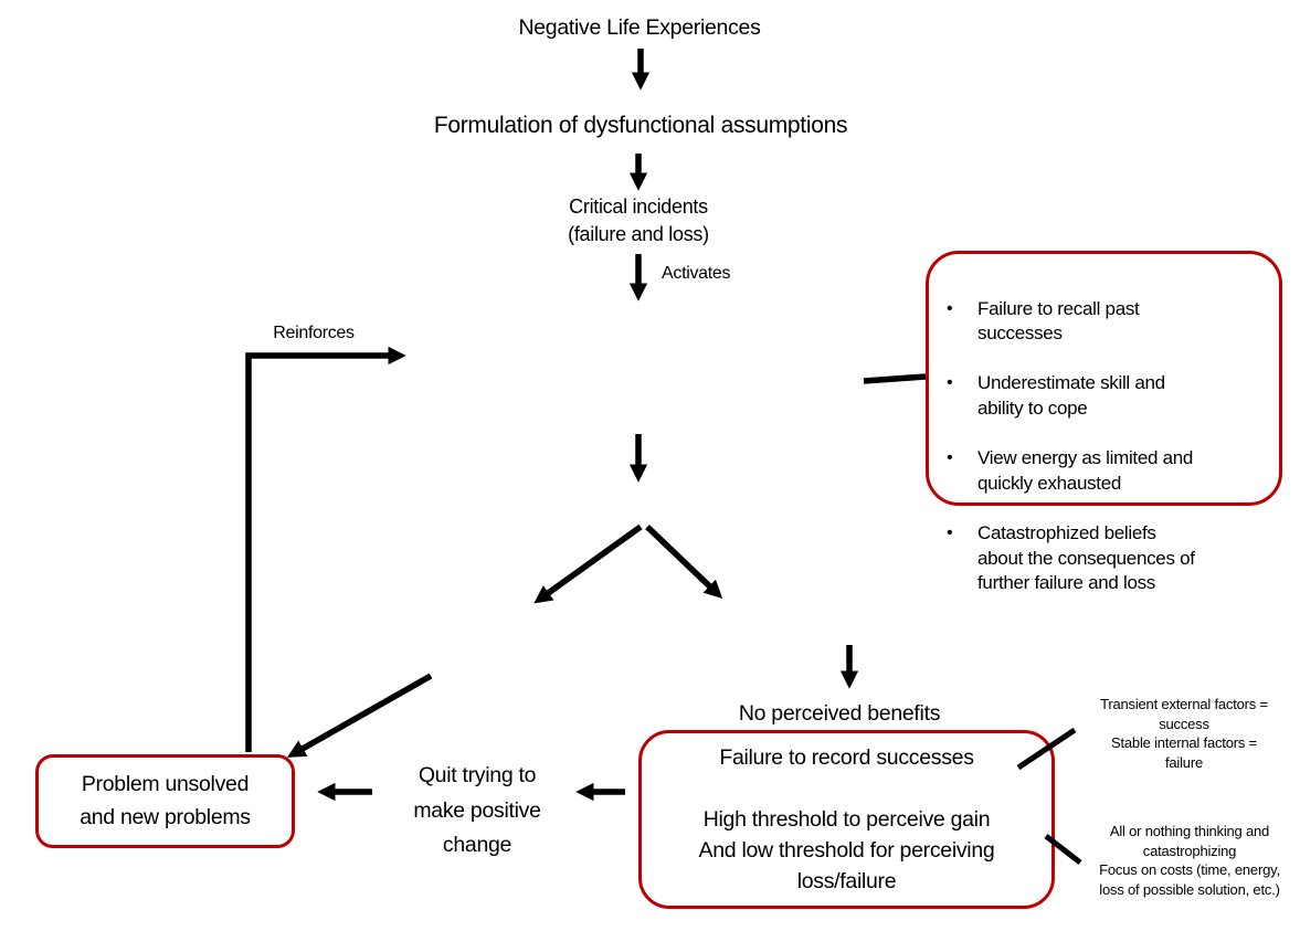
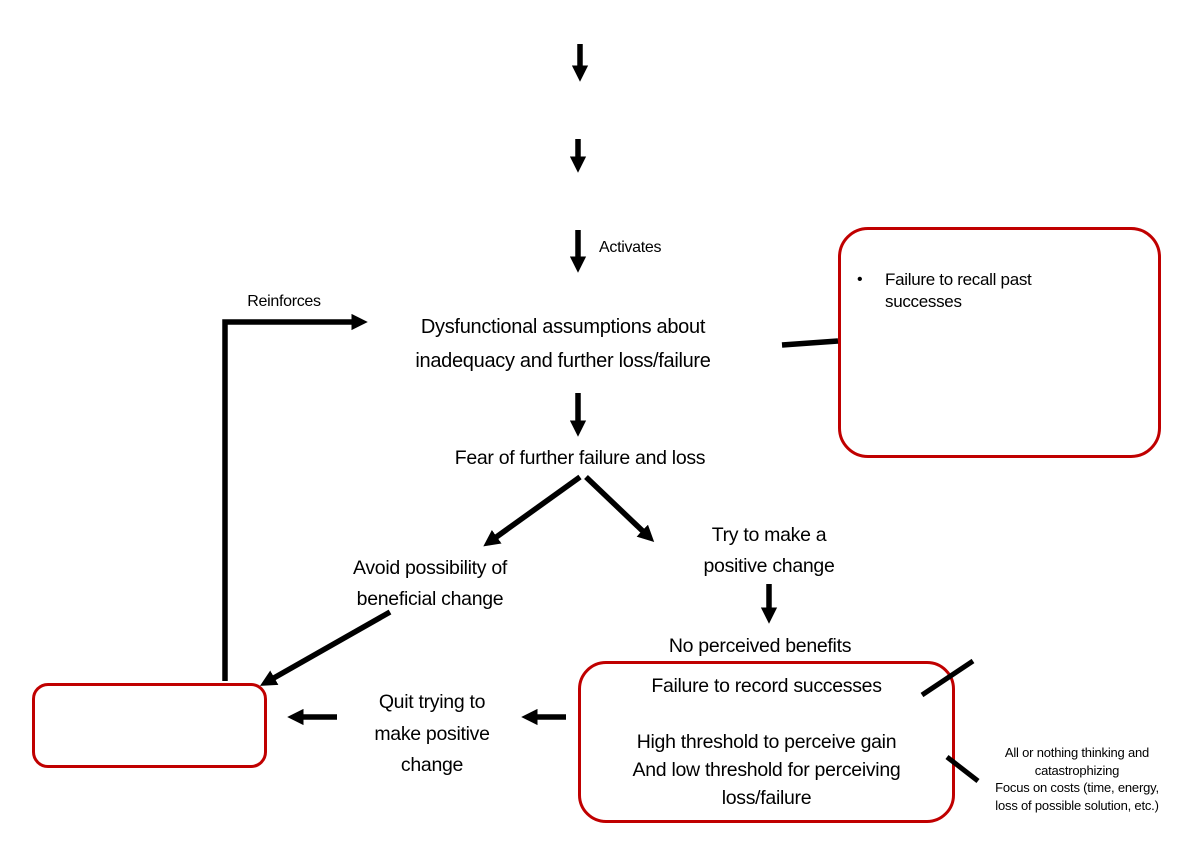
- Negative Life Experiences
- Formulation of dysfunctional assumptions
- Critical incidents
- (failure and loss)
  Activates
  Reinforces
+ Dysfunctional assumptions about
+ inadequacy and further loss/failure
+ Fear of further failure and loss
+ Avoid possibility of
+ beneficial change
+ Try to make a
+ positive change
  No perceived benefits
  Quit trying to
  make positive
  change
  Failure to record successes
  High threshold to perceive gain
  And low threshold for perceiving
  loss/failure
- Problem unsolved
- and new problems
  Failure to recall past
  successes
- Underestimate skill and
- ability to cope
- View energy as limited and
- quickly exhausted
- Catastrophized beliefs
- about the consequences of
- further failure and loss
- Transient external factors =
- success
- Stable internal factors =
- failure
  All or nothing thinking and
  catastrophizing
  Focus on costs (time, energy,
  loss of possible solution, etc.)
